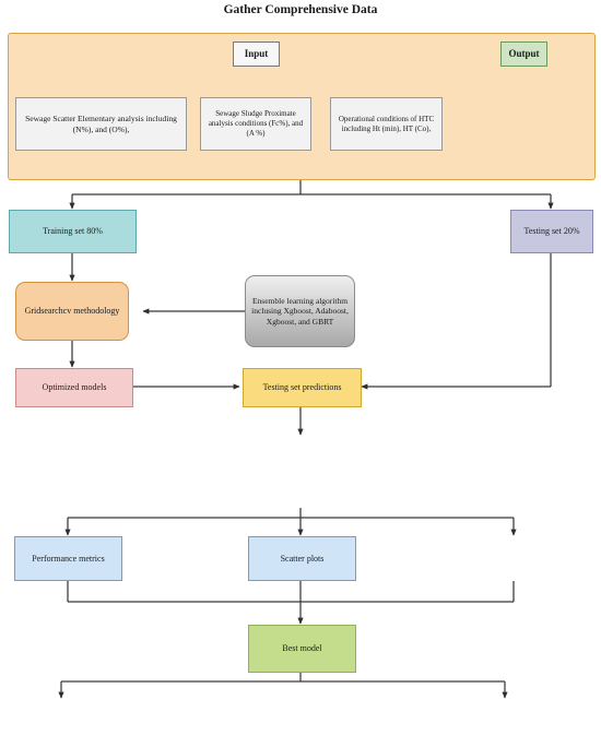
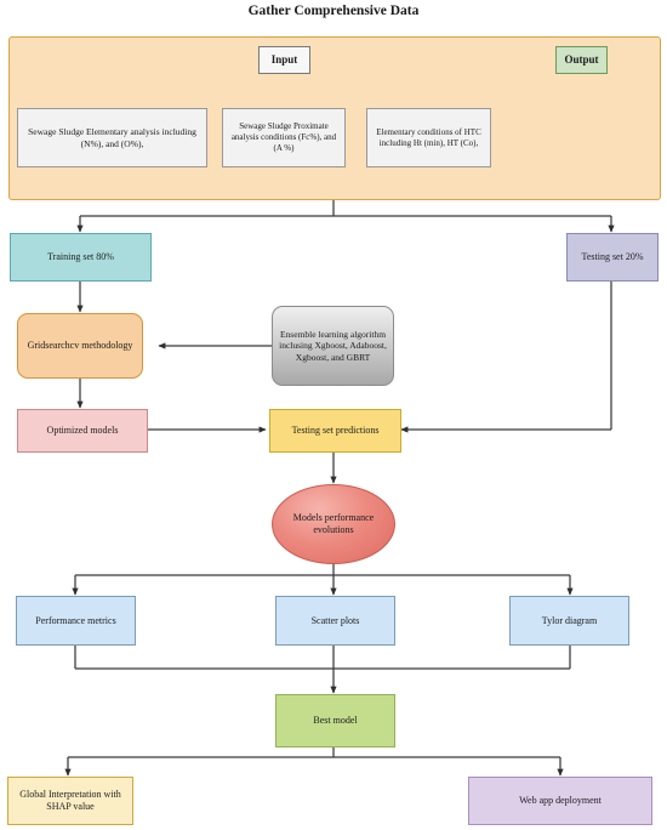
  Gather Comprehensive Data
  Input
  Output
- Sewage Scatter Elementary analysis including (N%), and (O%),
+ Sewage Sludge Elementary analysis including (N%), and (O%),
  Sewage Sludge Proximate analysis conditions (Fc%), and (A %)
- Operational conditions of HTC including Ht (min), HT (Co),
+ Elementary conditions of HTC including Ht (min), HT (Co),
  Training set 80%
  Testing set 20%
  Gridsearchcv methodology
  Ensemble learning algorithm inclusing Xgboost, Adaboost, Xgboost, and GBRT
  Optimized models
  Testing set predictions
+ Models performance evolutions
  Performance metrics
  Scatter plots
+ Tylor diagram
  Best model
+ Global Interpretation with SHAP value
+ Web app deployment
